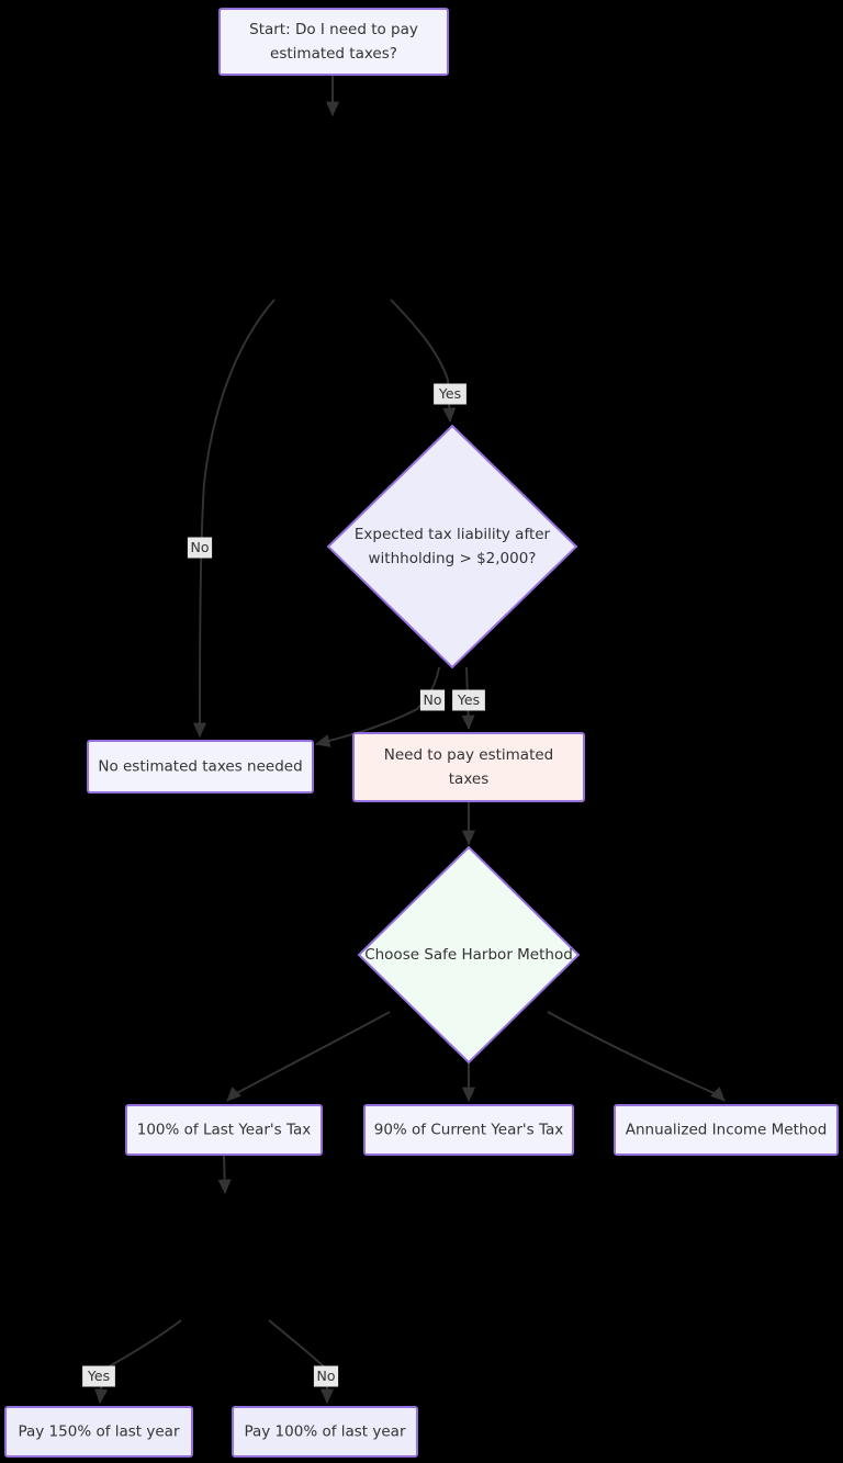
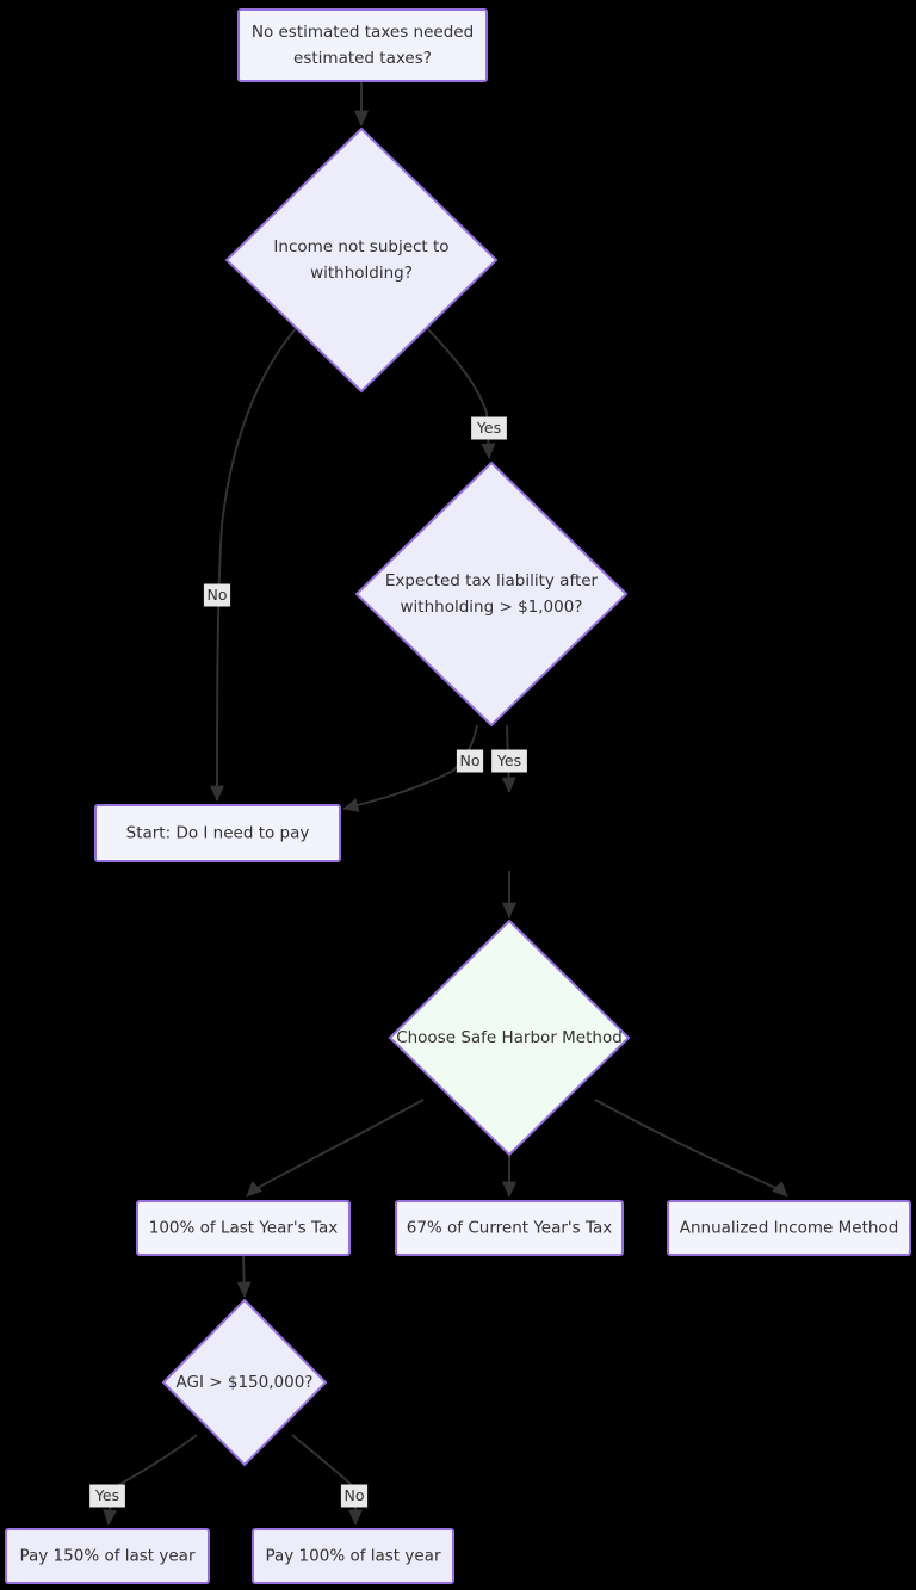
- Start: Do I need to pay
+ No estimated taxes needed
  estimated taxes?
+ Income not subject to
+ withholding?
  Expected tax liability after
- withholding > $2,000?
+ withholding > $1,000?
- No estimated taxes needed
+ Start: Do I need to pay
- Need to pay estimated
- taxes
  Choose Safe Harbor Method
  100% of Last Year's Tax
- 90% of Current Year's Tax
+ 67% of Current Year's Tax
  Annualized Income Method
+ AGI > $150,000?
  Pay 150% of last year
  Pay 100% of last year
  Yes
  No
  No
  Yes
  Yes
  No
